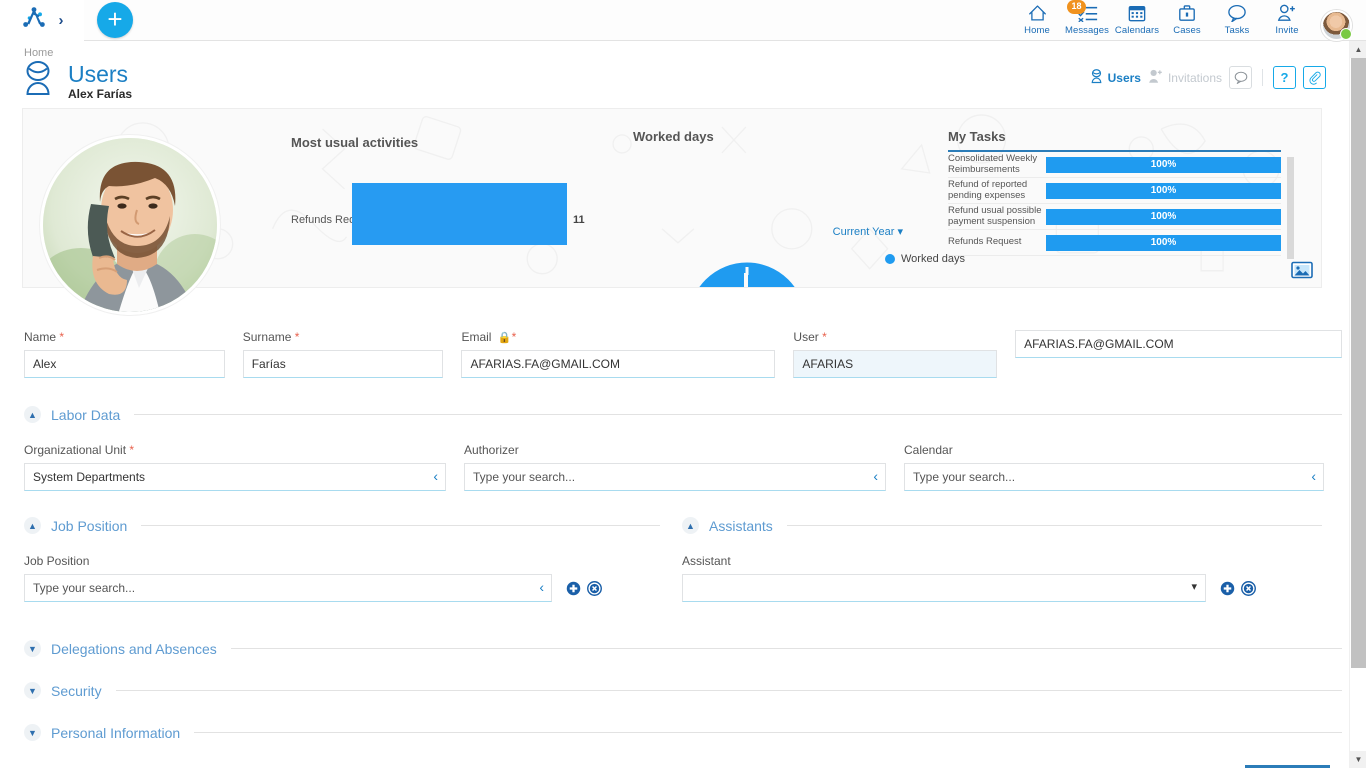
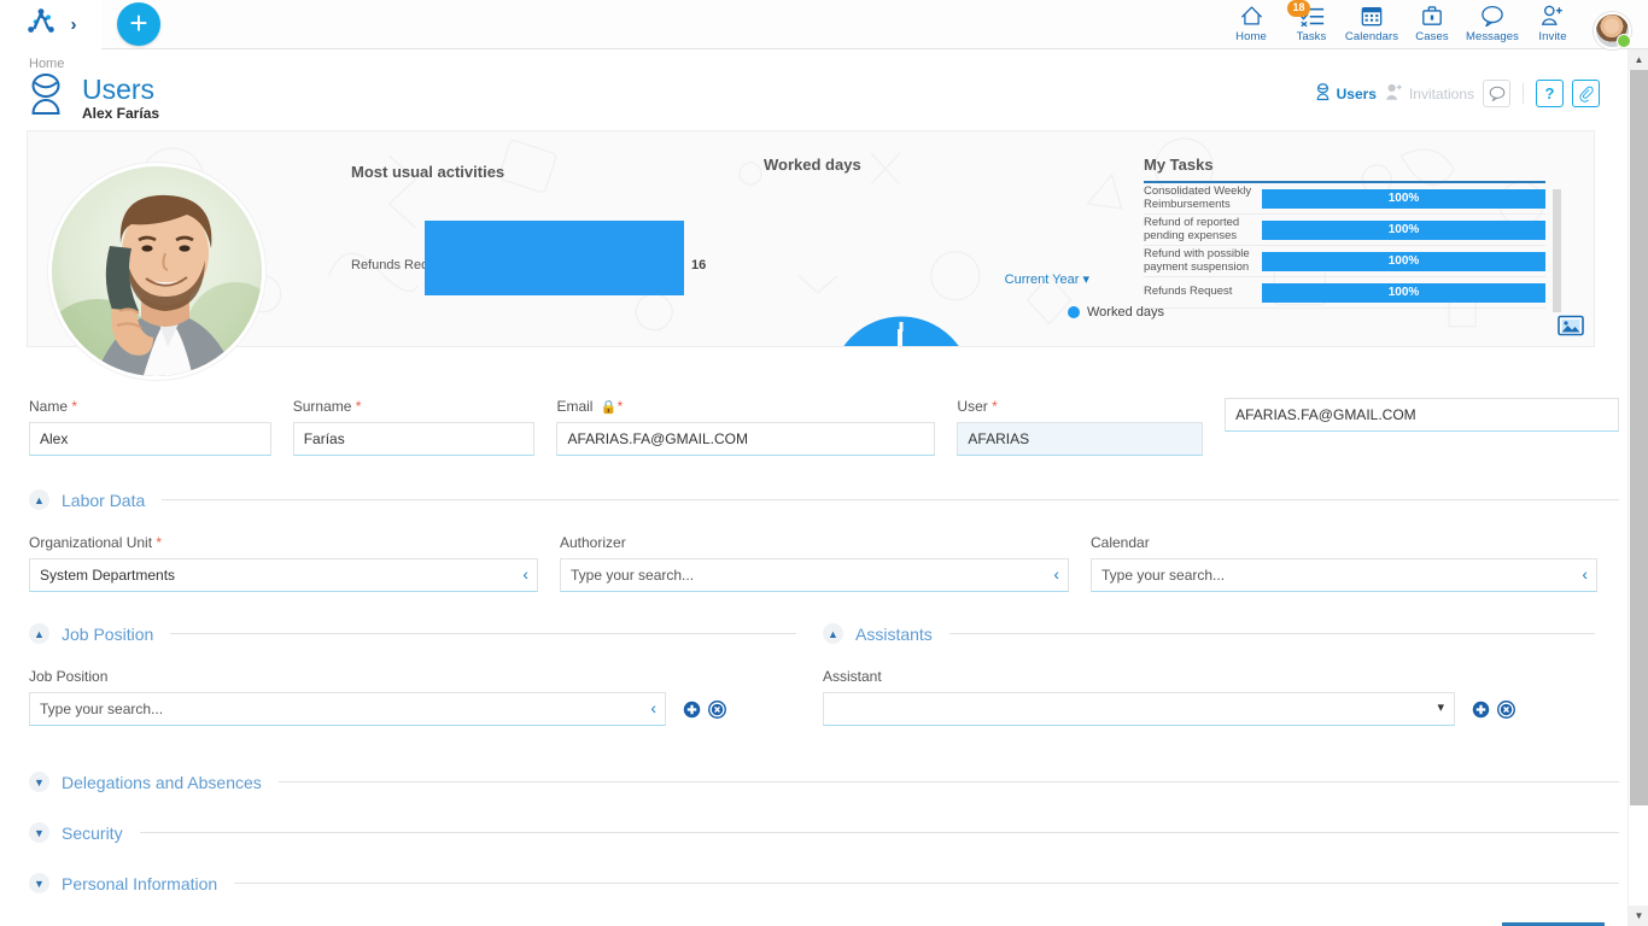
  ›
  +
  Home
  18
- Messages
+ Tasks
  Calendars
  Cases
- Tasks
+ Messages
  Invite
  Home
  Users
  Alex Farías
  Users
  Invitations
  ?
  Most usual activities
- 11
+ 16
  Worked days
  Current Year ▾
  Worked days
  My Tasks
  Consolidated Weekly Reimbursements
  100%
  Refund of reported pending expenses
  100%
- Refund usual possible payment suspension
+ Refund with possible payment suspension
  100%
  Refunds Request
  100%
  Name *
  Alex
  Surname *
  Farías
  Email 🔒*
  AFARIAS.FA@GMAIL.COM
  User *
  AFARIAS
  AFARIAS.FA@GMAIL.COM
  ▲
  Labor Data
  Organizational Unit *
  System Departments
  ‹
  Authorizer
  Type your search...
  ‹
  Calendar
  Type your search...
  ‹
  ▲
  Job Position
  Job Position
  Type your search...
  ‹
  ▲
  Assistants
  Assistant
  ▾
  ▼
  Delegations and Absences
  ▼
  Security
  ▼
  Personal Information
  ▲
  ▼
